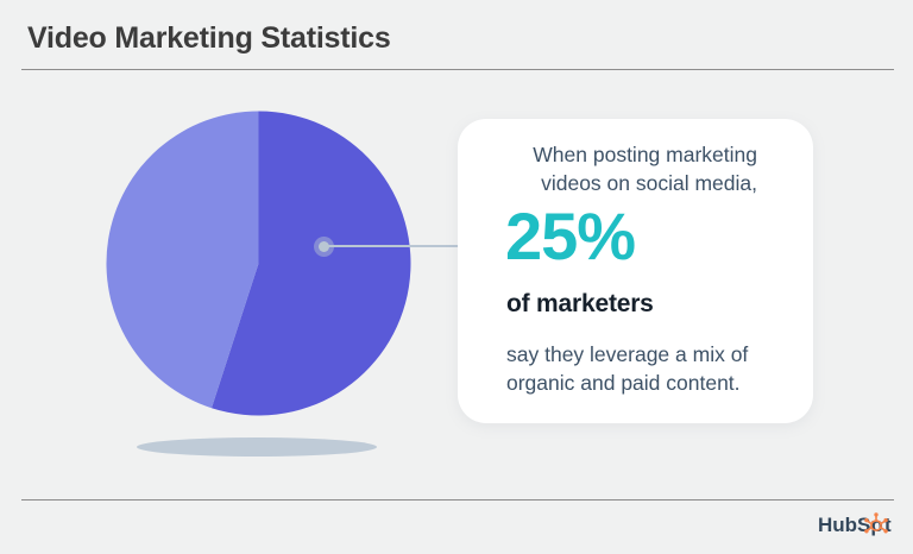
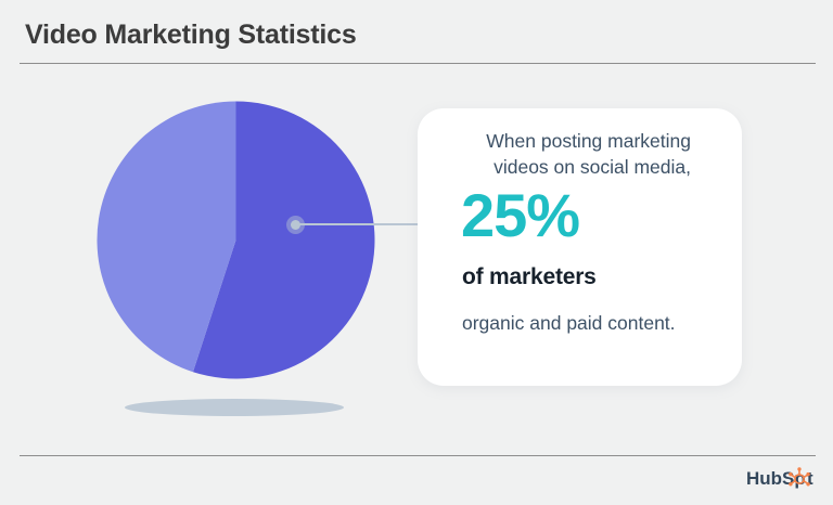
  Video Marketing Statistics
  When posting marketing
  videos on social media,
  25%
  of marketers
- say they leverage a mix of
  organic and paid content.
  HubSp
  t
